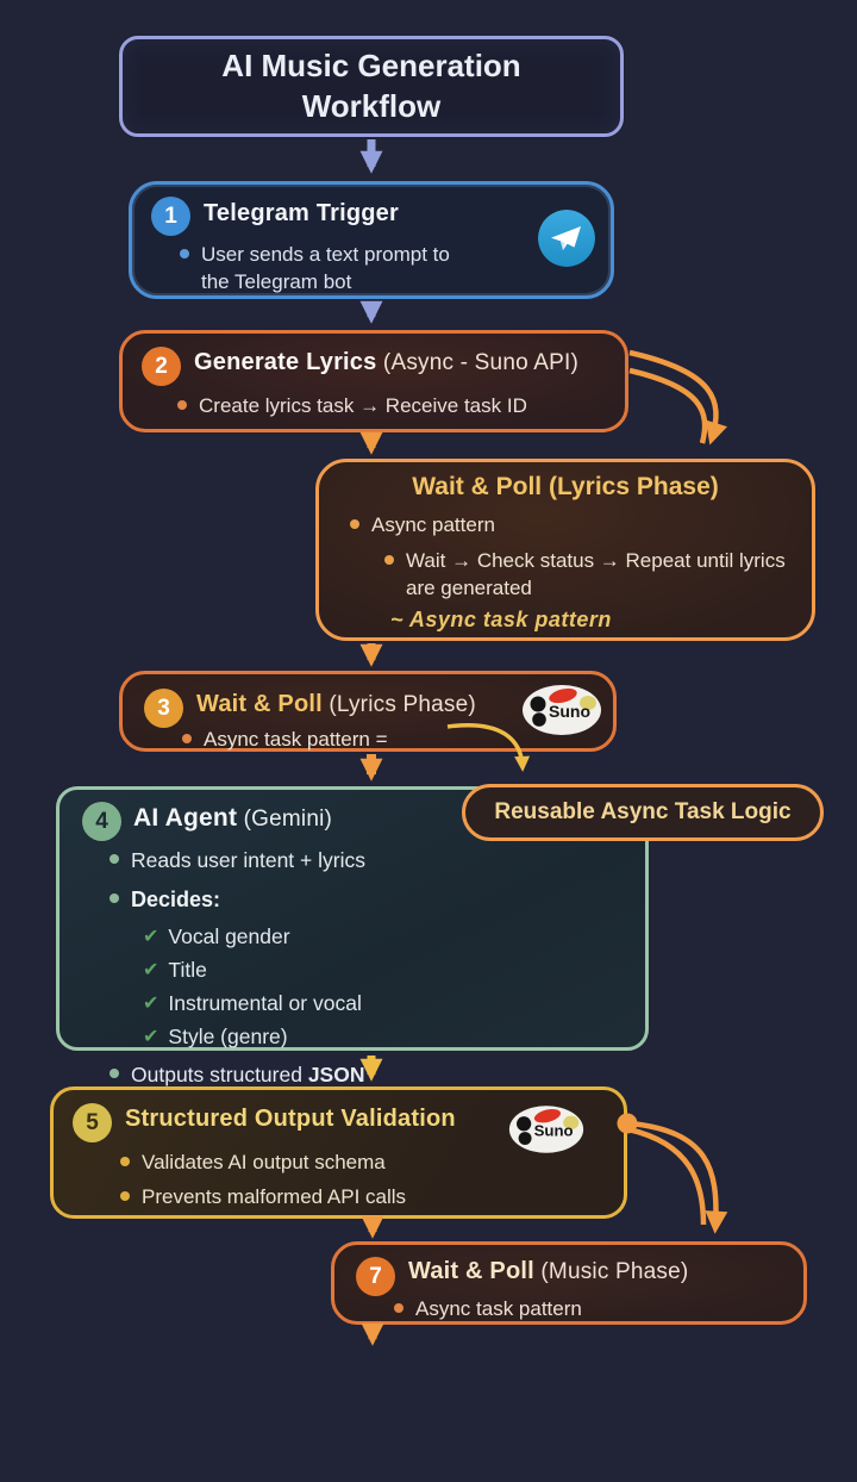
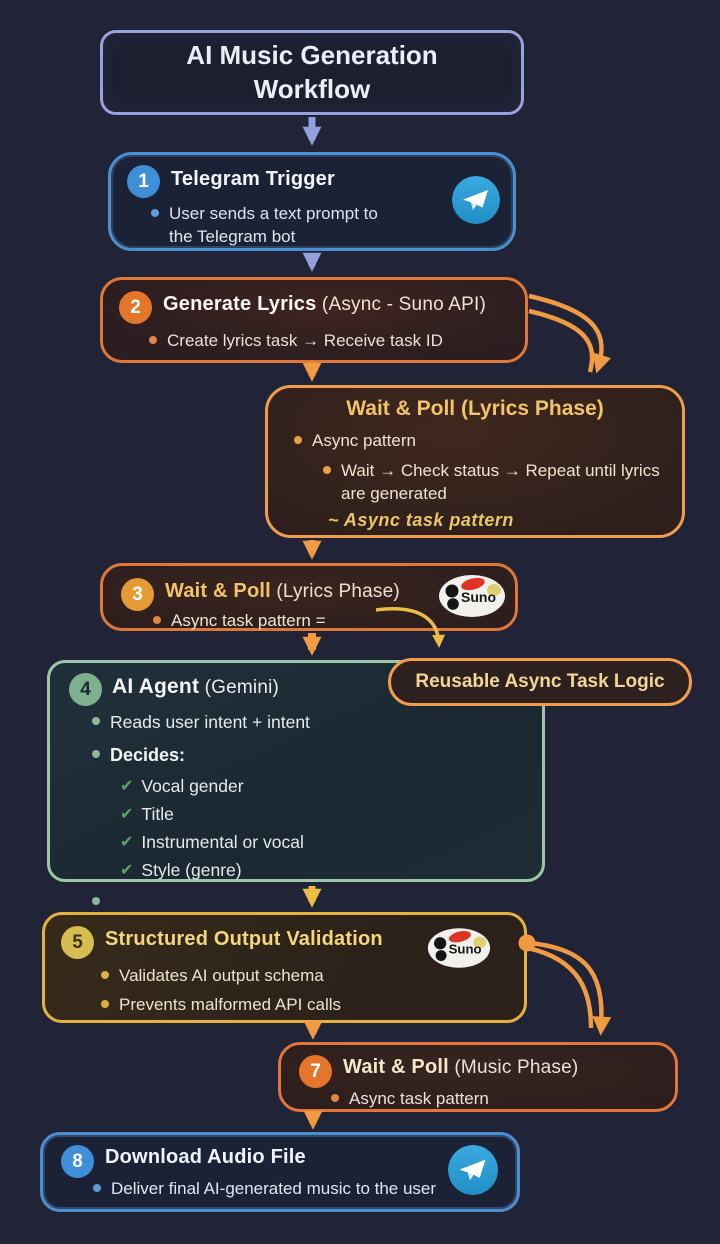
  AI Music Generation Workflow
  1
  Telegram Trigger
  User sends a text prompt to the Telegram bot
  2
  Generate Lyrics (Async - Suno API)
  Create lyrics task → Receive task ID
  Wait & Poll (Lyrics Phase)
  Async pattern
  Wait → Check status → Repeat until lyrics are generated
  ~ Async task pattern
  3
  Wait & Poll (Lyrics Phase)
  Async task pattern =
  Suno
  Reusable Async Task Logic
  4
  AI Agent (Gemini)
- Reads user intent + lyrics
+ Reads user intent + intent
  Decides:
  ✔
  Vocal gender
  ✔
  Title
  ✔
  Instrumental or vocal
  ✔
  Style (genre)
- Outputs structured JSON
  5
  Structured Output Validation
  Validates AI output schema
  Prevents malformed API calls
  Suno
  7
  Wait & Poll (Music Phase)
  Async task pattern
+ 8
+ Download Audio File
+ Deliver final AI-generated music to the user
